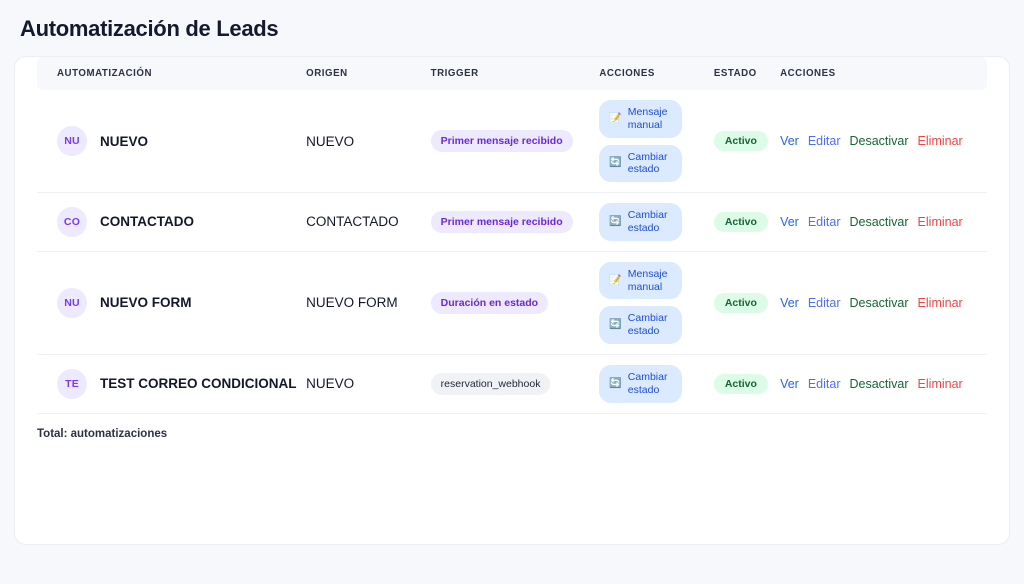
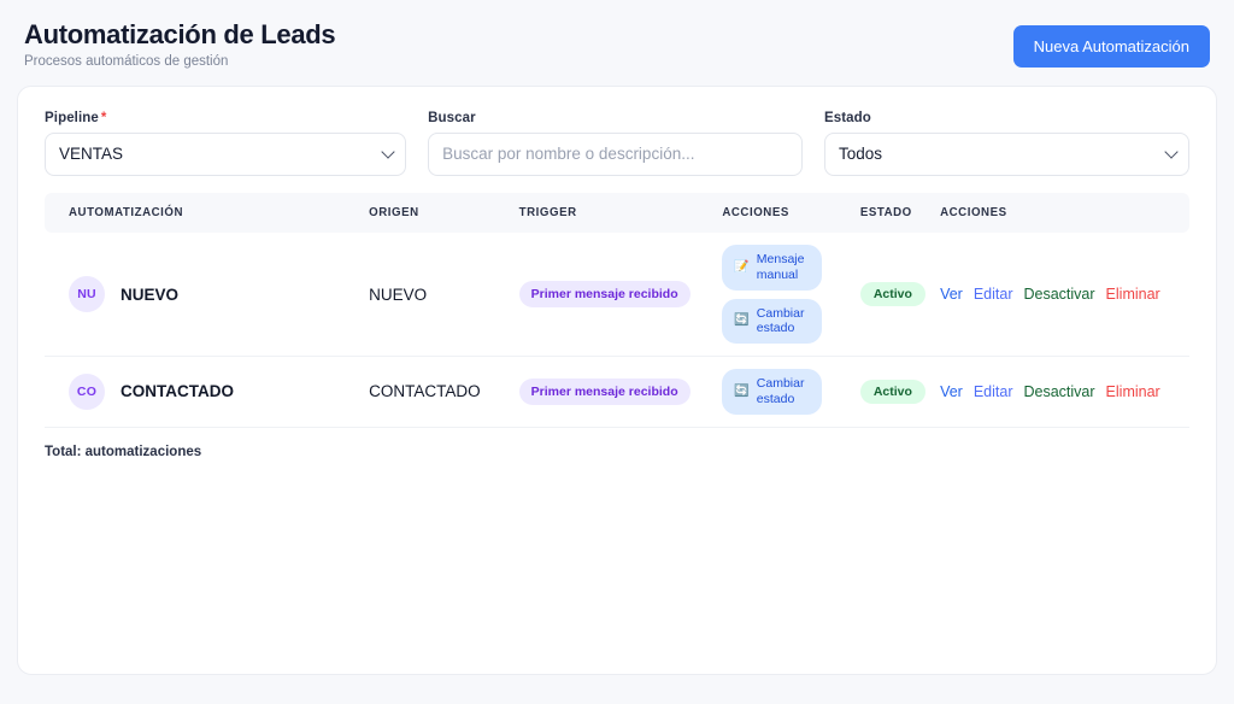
  Automatización de Leads
+ Procesos automáticos de gestión
+ Nueva Automatización
+ Pipeline *
+ VENTAS
+ Buscar
+ Buscar por nombre o descripción...
+ Estado
+ Todos
  AUTOMATIZACIÓN	ORIGEN	TRIGGER	ACCIONES	ESTADO	ACCIONES
  NU NUEVO	NUEVO	Primer mensaje recibido	📝 Mensaje manual 🔄 Cambiar estado	Activo	Ver Editar Desactivar Eliminar
  CO CONTACTADO	CONTACTADO	Primer mensaje recibido	🔄 Cambiar estado	Activo	Ver Editar Desactivar Eliminar
- NU NUEVO FORM	NUEVO FORM	Duración en estado	📝 Mensaje manual 🔄 Cambiar estado	Activo	Ver Editar Desactivar Eliminar
- TE TEST CORREO CONDICIONAL	NUEVO	reservation_webhook	🔄 Cambiar estado	Activo	Ver Editar Desactivar Eliminar
  Total: automatizaciones
